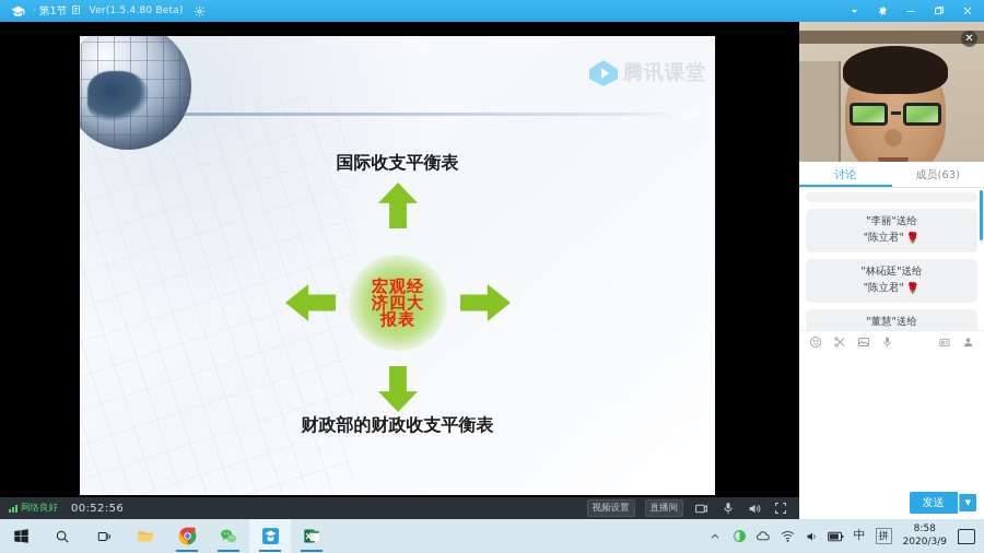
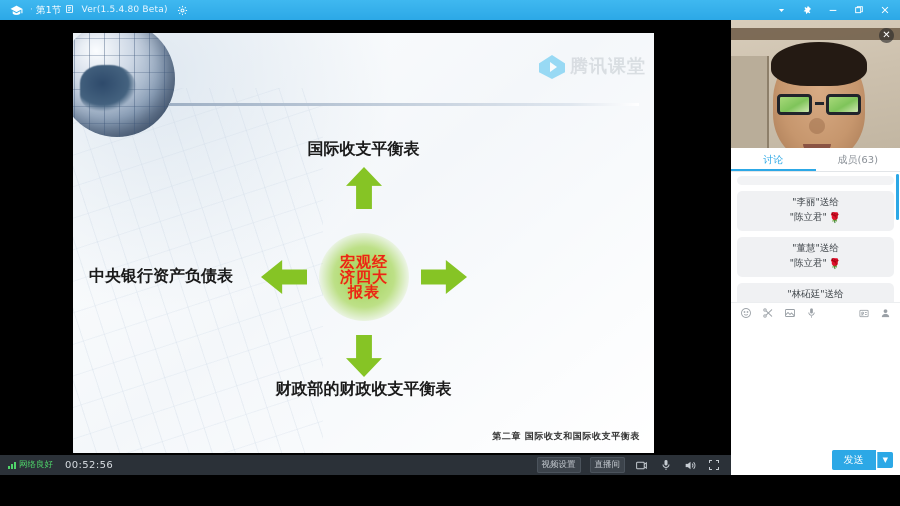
  ·
  第1节
  Ver(1.5.4.80 Beta)
  腾讯课堂
  国际收支平衡表
+ 中央银行资产负债表
  财政部的财政收支平衡表
  宏观经
  济四大
  报表
+ 第二章 国际收支和国际收支平衡表
  网络良好
  00:52:56
  视频设置
  直播间
  ✕
  讨论
  成员(63)
  "李丽"送给
  "陈立君"
  🌹
- "林砳廷"送给
+ "董慧"送给
  "陈立君"
  🌹
- "董慧"送给
+ "林砳廷"送给
  发送
  ▼
- 中
- 拼
- 8:58
- 2020/3/9
